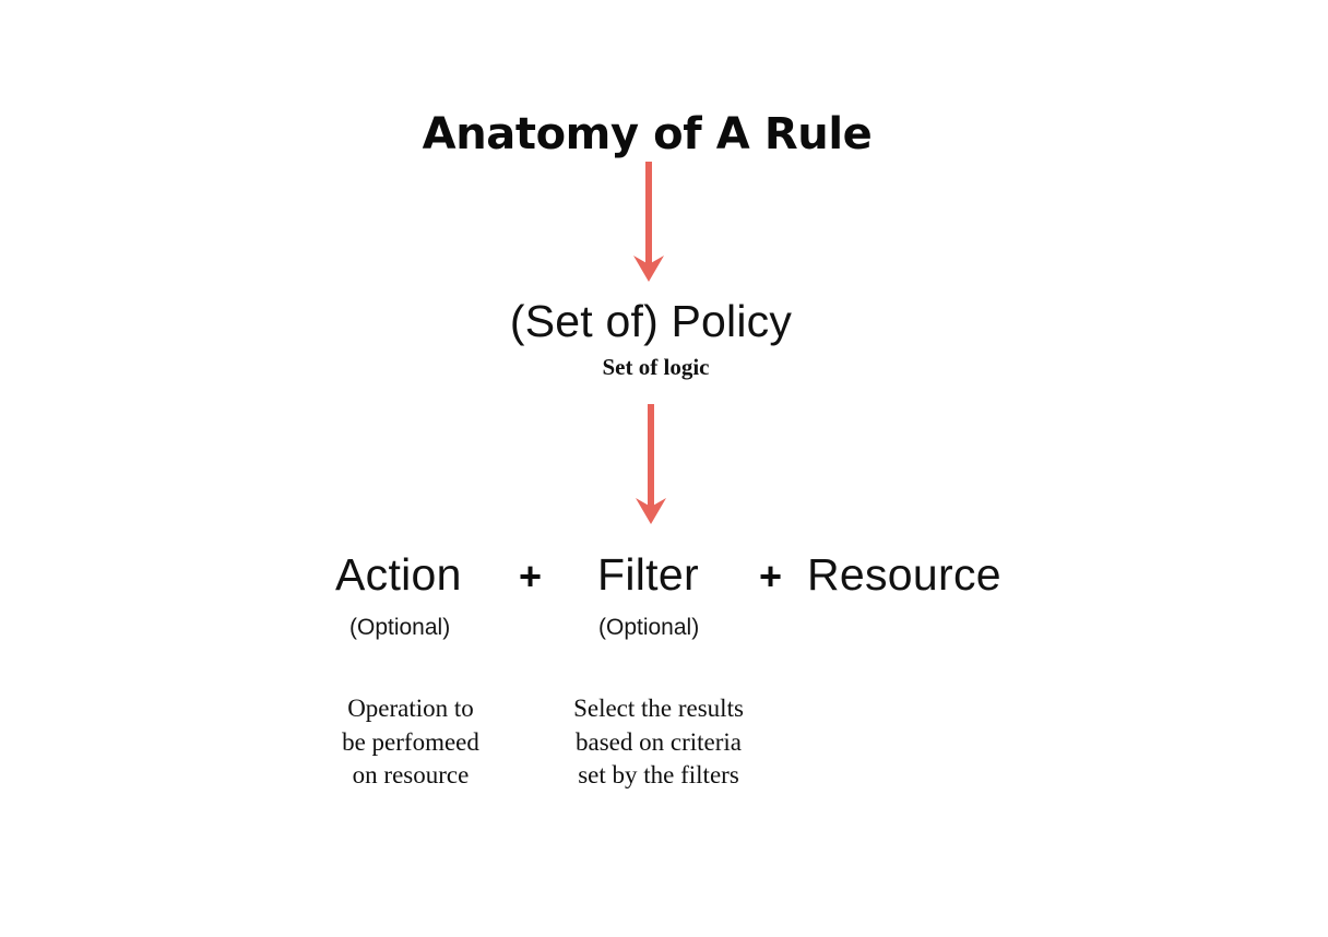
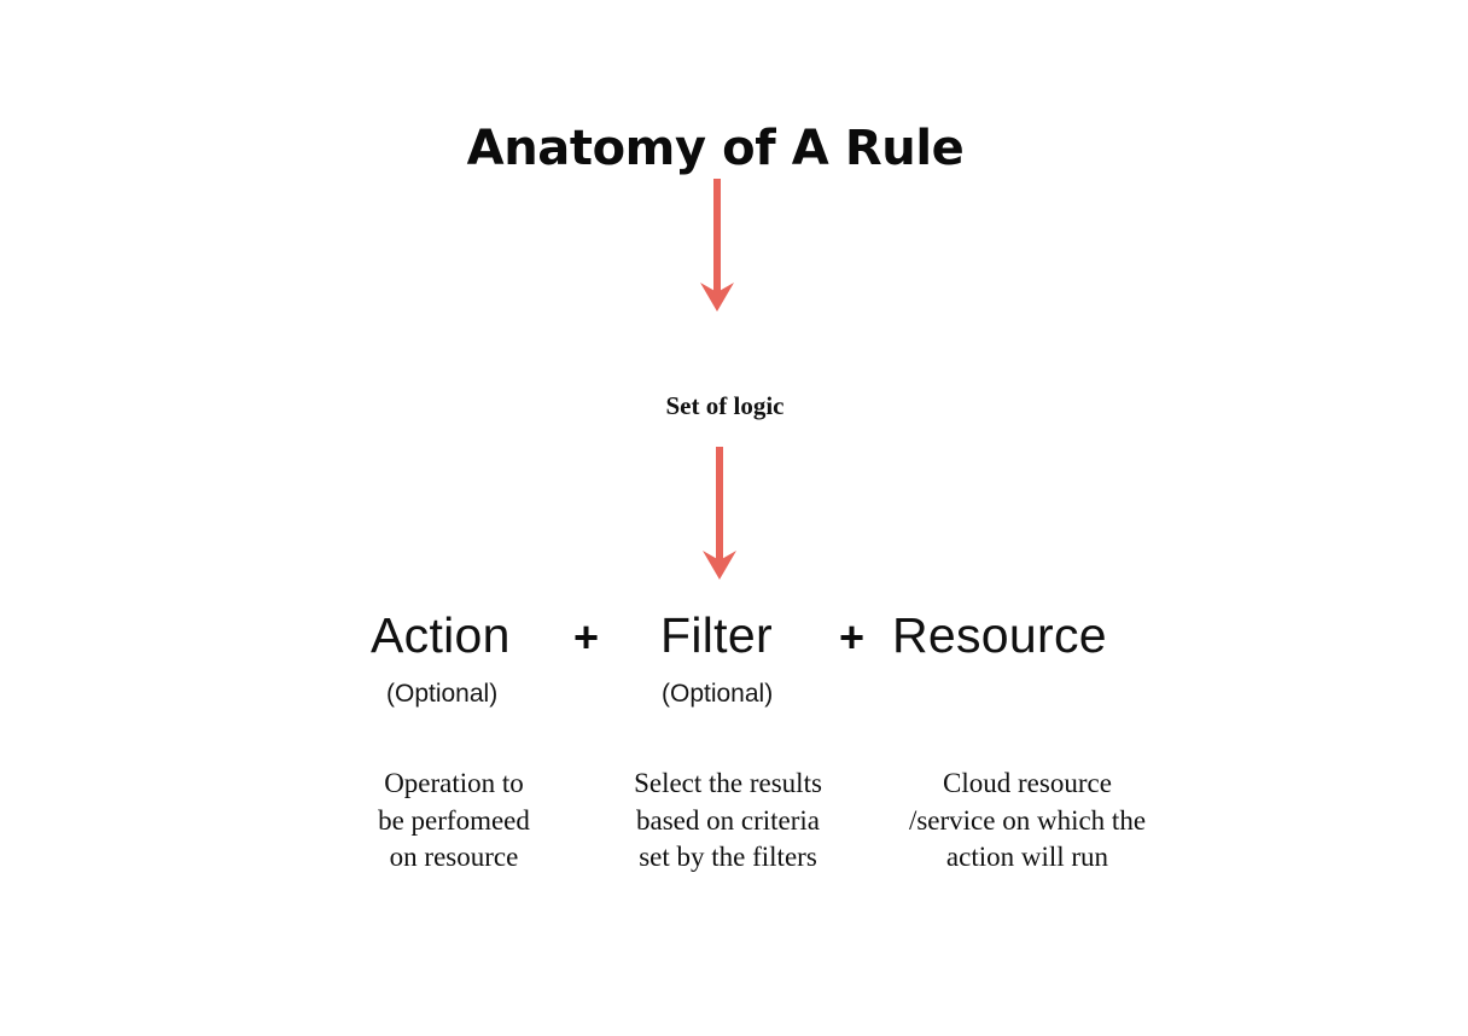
  Anatomy of A Rule
- (Set of) Policy
  Set of logic
  Action
  +
  Filter
  +
  Resource
  (Optional)
  (Optional)
  Operation to
  be perfomeed
  on resource
  Select the results
  based on criteria
  set by the filters
+ Cloud resource
+ /service on which the
+ action will run
